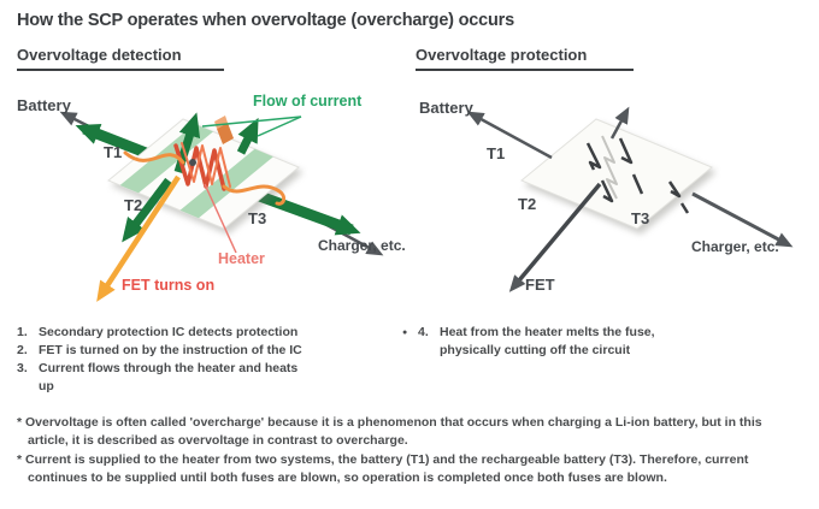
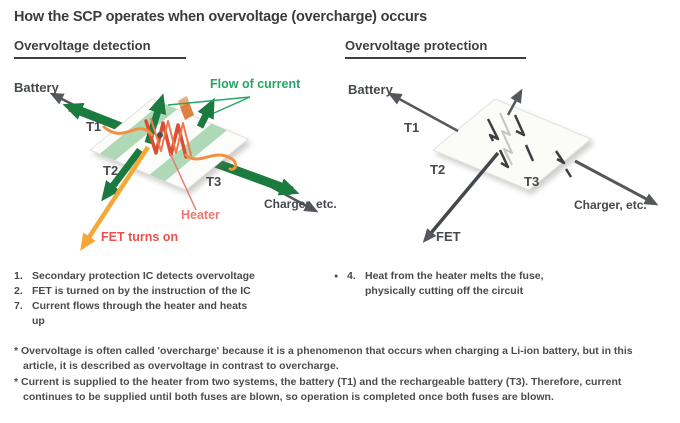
  How the SCP operates when overvoltage (overcharge) occurs
  Overvoltage detection
  Overvoltage protection
  Battery
  T1
  T2
  T3
  Flow of current
  Heater
  FET turns on
  Charger, etc.
  Battery
  T1
  T2
  T3
  FET
  Charger, etc.
  1.
- Secondary protection IC detects protection
+ Secondary protection IC detects overvoltage
  2.
  FET is turned on by the instruction of the IC
- 3.
+ 7.
  Current flows through the heater and heats up
  4.
  Heat from the heater melts the fuse, physically cutting off the circuit
  * Overvoltage is often called 'overcharge' because it is a phenomenon that occurs when charging a Li-ion battery, but in this article, it is described as overvoltage in contrast to overcharge.
  * Current is supplied to the heater from two systems, the battery (T1) and the rechargeable battery (T3). Therefore, current continues to be supplied until both fuses are blown, so operation is completed once both fuses are blown.
